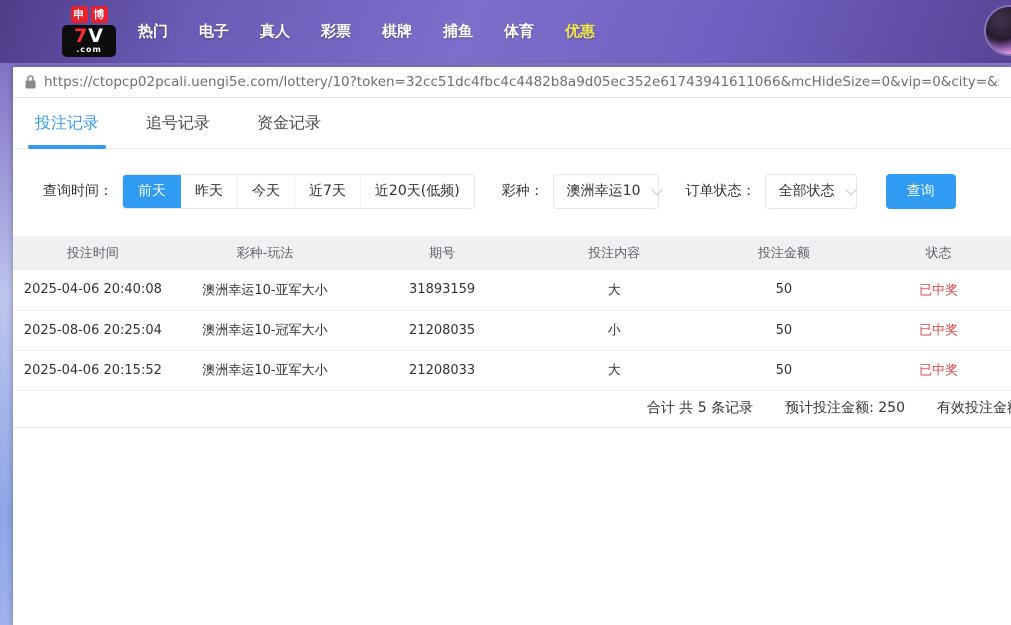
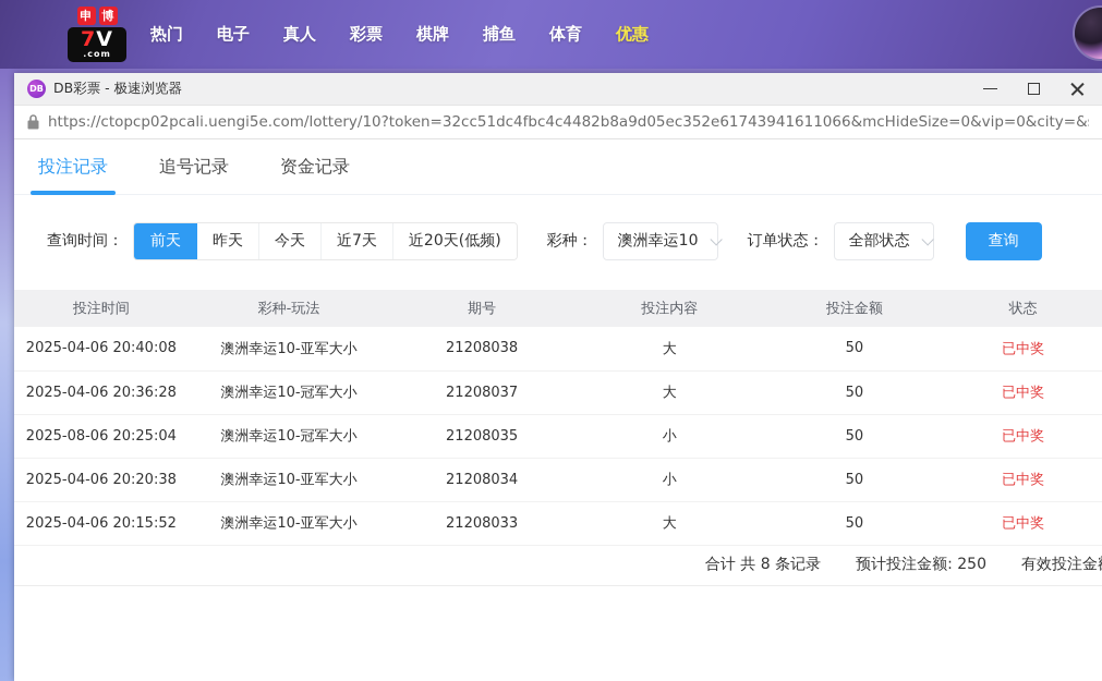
  申
  博
  7V
  .com
  热门
  电子
  真人
  彩票
  棋牌
  捕鱼
  体育
  优惠
+ DB
+ DB彩票 - 极速浏览器
  https://ctopcp02pcali.uengi5e.com/lottery/10?token=32cc51dc4fbc4c4482b8a9d05ec352e61743941611066&mcHideSize=0&vip=0&city=&
  投注记录
  追号记录
  资金记录
  查询时间：
  前天
  昨天
  今天
  近7天
  近20天(低频)
  彩种：
  澳洲幸运10
  订单状态：
  全部状态
  查询
  投注时间	彩种-玩法	期号	投注内容	投注金额	状态
- 2025-04-06 20:40:08	澳洲幸运10-亚军大小	31893159	大	50	已中奖
+ 2025-04-06 20:40:08	澳洲幸运10-亚军大小	21208038	大	50	已中奖
+ 2025-04-06 20:36:28	澳洲幸运10-冠军大小	21208037	大	50	已中奖
  2025-08-06 20:25:04	澳洲幸运10-冠军大小	21208035	小	50	已中奖
+ 2025-04-06 20:20:38	澳洲幸运10-亚军大小	21208034	小	50	已中奖
  2025-04-06 20:15:52	澳洲幸运10-亚军大小	21208033	大	50	已中奖
- 合计 共 5 条记录
+ 合计 共 8 条记录
  预计投注金额: 250
  有效投注金
